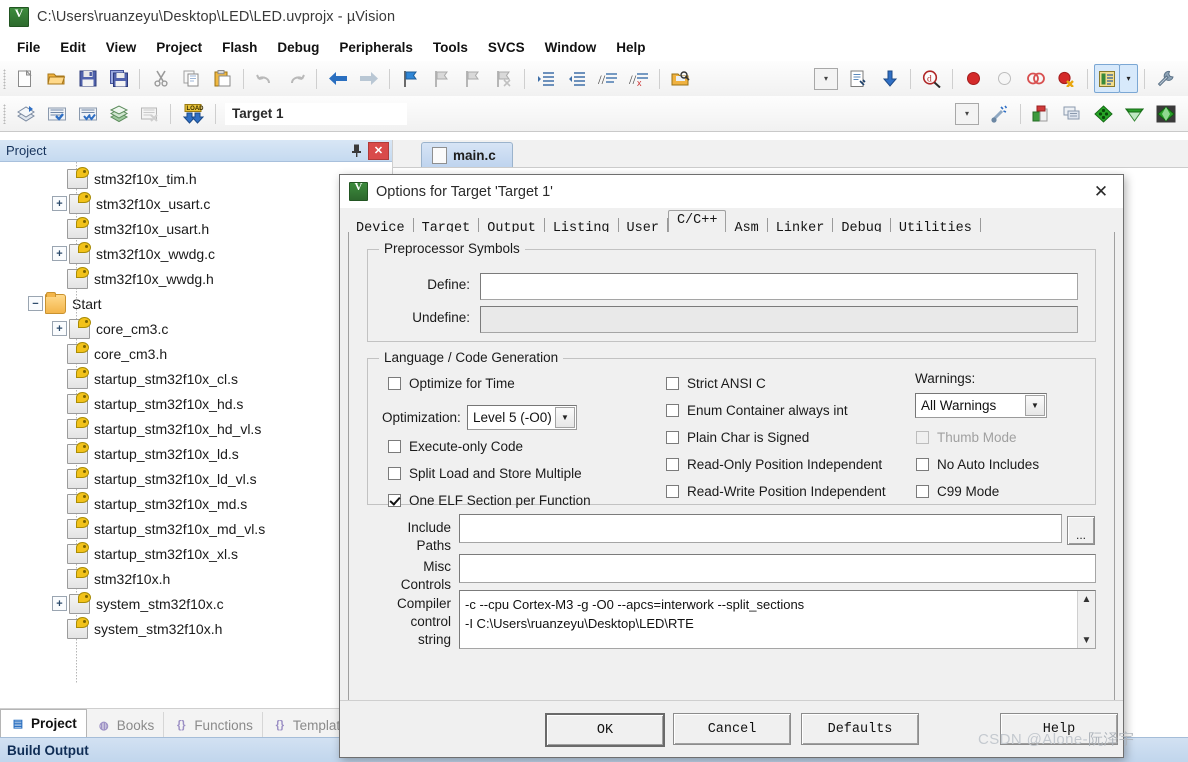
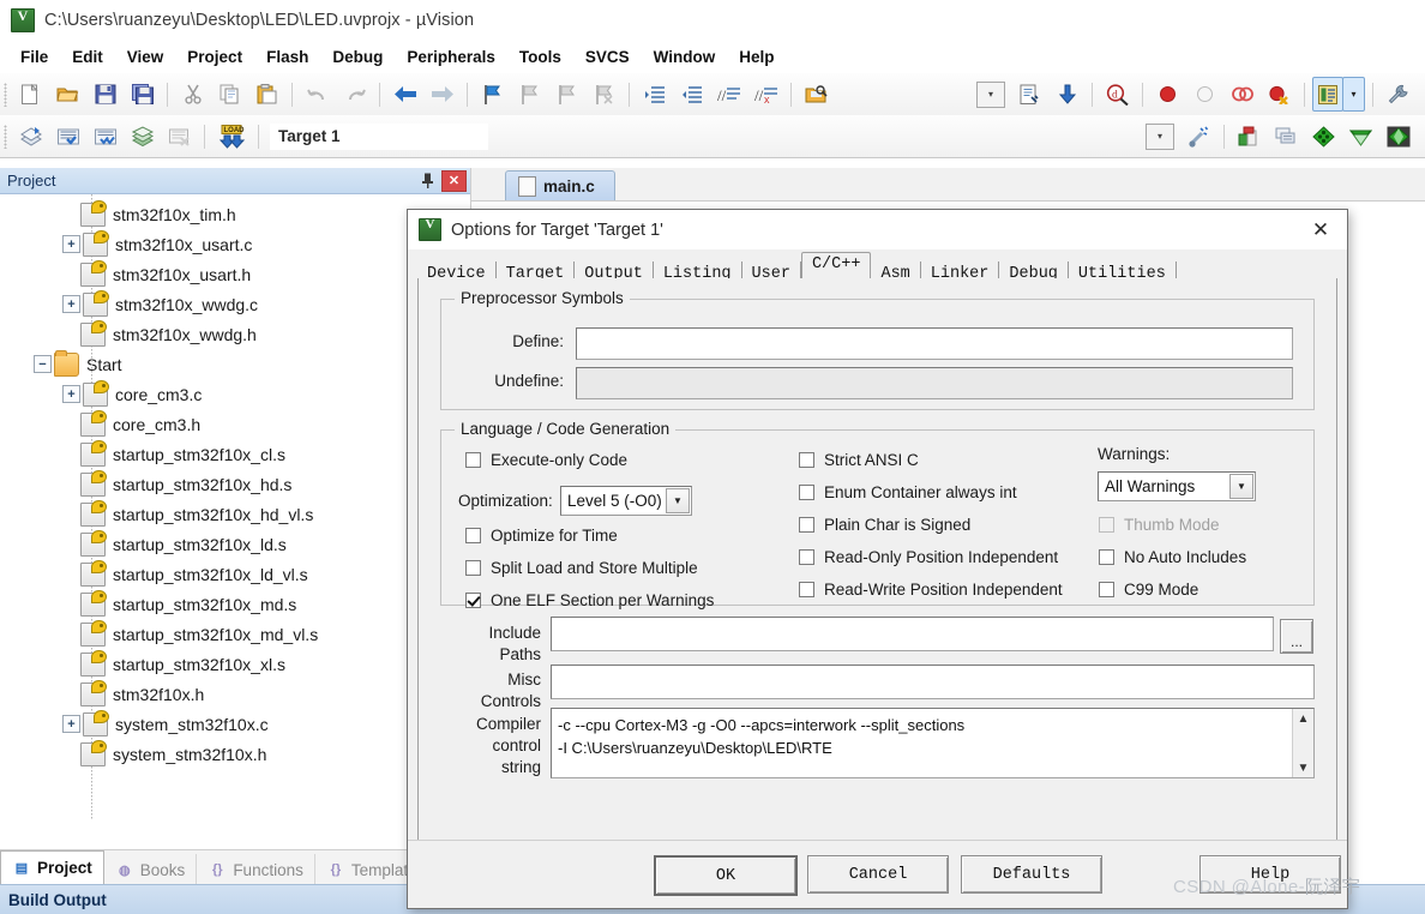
  C:\Users\ruanzeyu\Desktop\LED\LED.uvprojx - µVision
  File
  Edit
  View
  Project
  Flash
  Debug
  Peripherals
  Tools
  SVCS
  Window
  Help
  //
  //
  x
  ▾
  d
  ▾
  Target 1
  ▾
  Project
  ✕
  stm32f10x_tim.h
  +
  stm32f10x_usart.c
  stm32f10x_usart.h
  +
  stm32f10x_wwdg.c
  stm32f10x_wwdg.h
  −
  tart
  +
  core_cm3.c
  core_cm3.h
  startup_stm32f10x_cl.s
  startup_stm32f10x_hd.s
  startup_stm32f10x_hd_vl.s
  startup_stm32f10x_ld.s
  startup_stm32f10x_ld_vl.s
  startup_stm32f10x_md.s
  startup_stm32f10x_md_vl.s
  startup_stm32f10x_xl.s
  stm32f10x.h
  +
  system_stm32f10x.c
  system_stm32f10x.h
  main.c
  ▤
  Project
  ◍
  Books
  {}
  Functions
  {}
  Templa
  Build Output
  Options for Target 'Target 1'
  ✕
  Device
  Target
  Output
  Listing
  User
  C/C++
  Asm
  Linker
  Debug
  Utilities
  Preprocessor Symbols
  Define:
  Undefine:
  Language / Code Generation
- Optimize for Time
+ Execute-only Code
  Optimization:
  Level 5 (-O0)
  ▼
- Execute-only Code
+ Optimize for Time
  Split Load and Store Multiple
- One ELF Section per Function
+ One ELF Section per Warnings
  Strict ANSI C
  Enum Container always int
  Plain Char is Signed
  Read-Only Position Independent
  Read-Write Position Independent
  Warnings:
  All Warnings
  ▼
  Thumb Mode
  No Auto Includes
  C99 Mode
  Include
  Paths
  ...
  Misc
  Controls
  Compiler
  control
  string
  -c --cpu Cortex-M3 -g -O0 --apcs=interwork --split_sections
  -I C:\Users\ruanzeyu\Desktop\LED\RTE
  ▲
  ▼
  OK
  Cancel
  Defaults
  Help
  CSDN @Alone-阮泽宇
